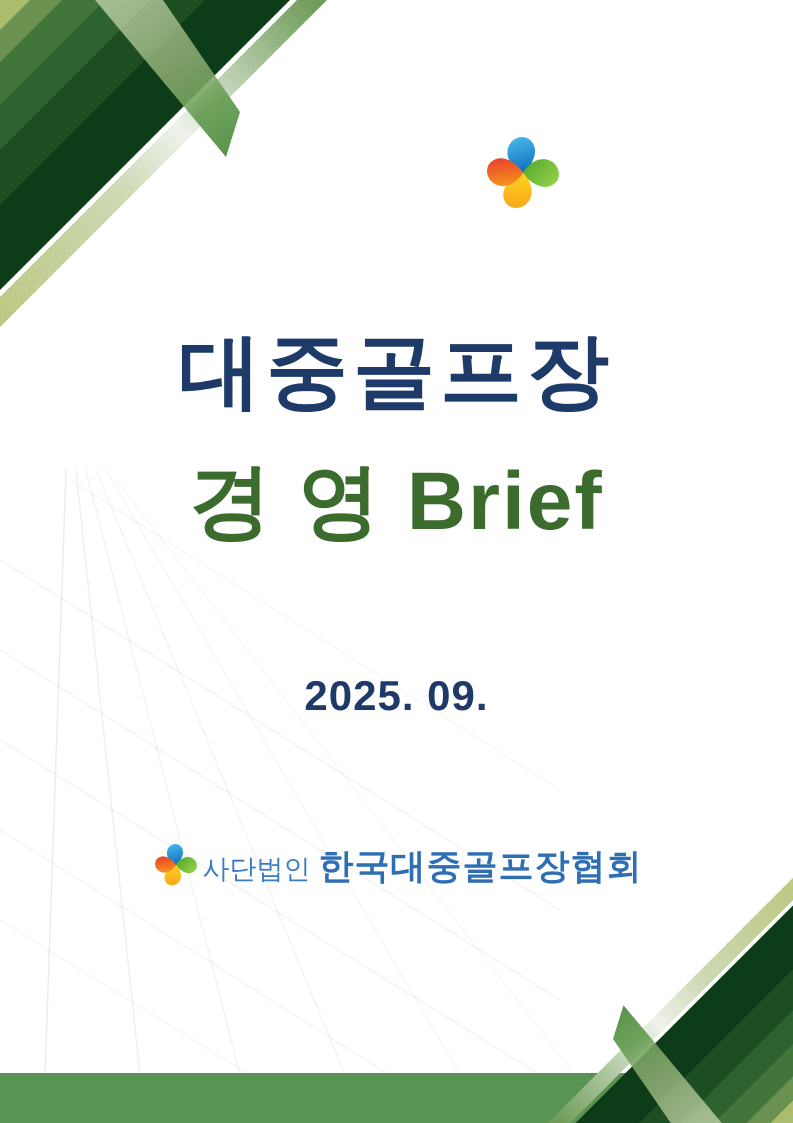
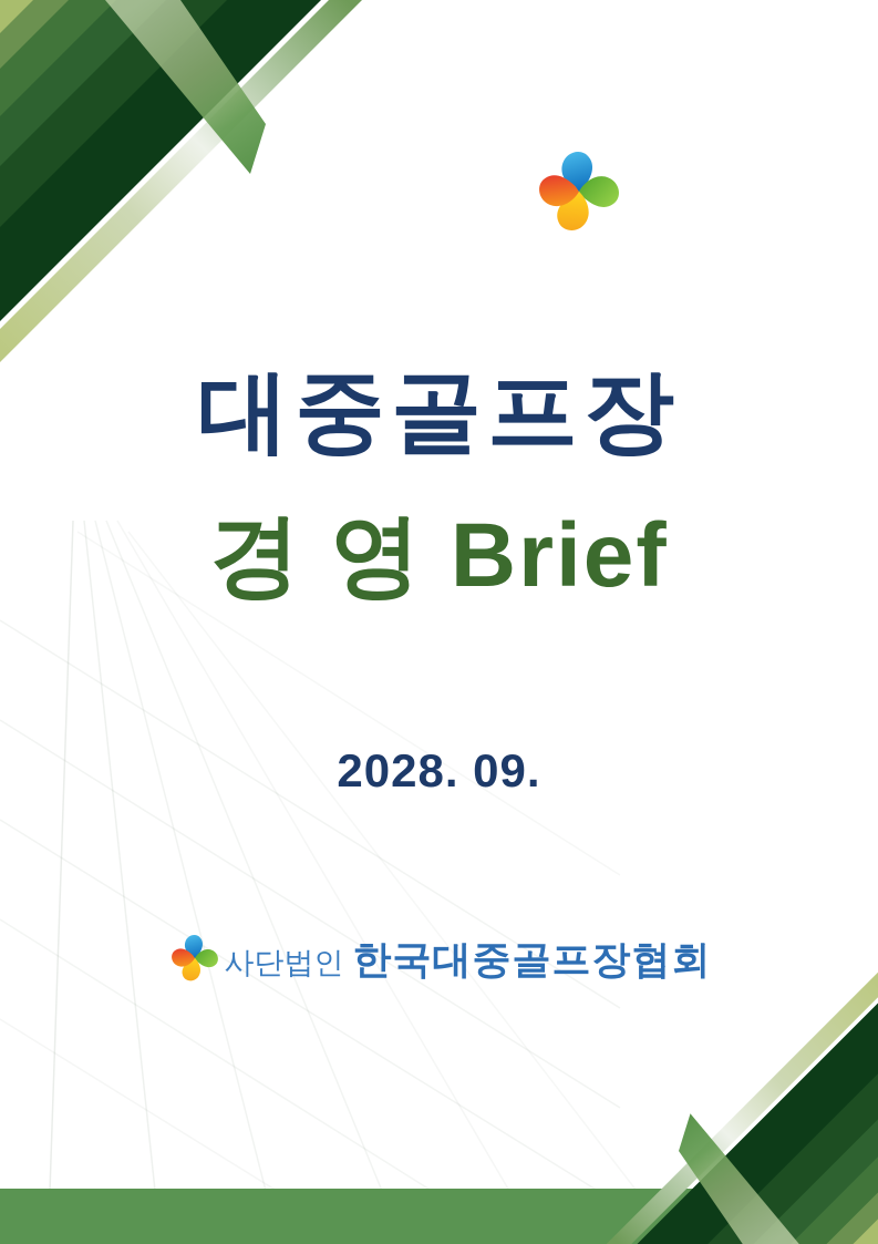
  대중골프장
  경 영 Brief
- 2025. 09.
+ 2028. 09.
  사단법인
  한국대중골프장협회
